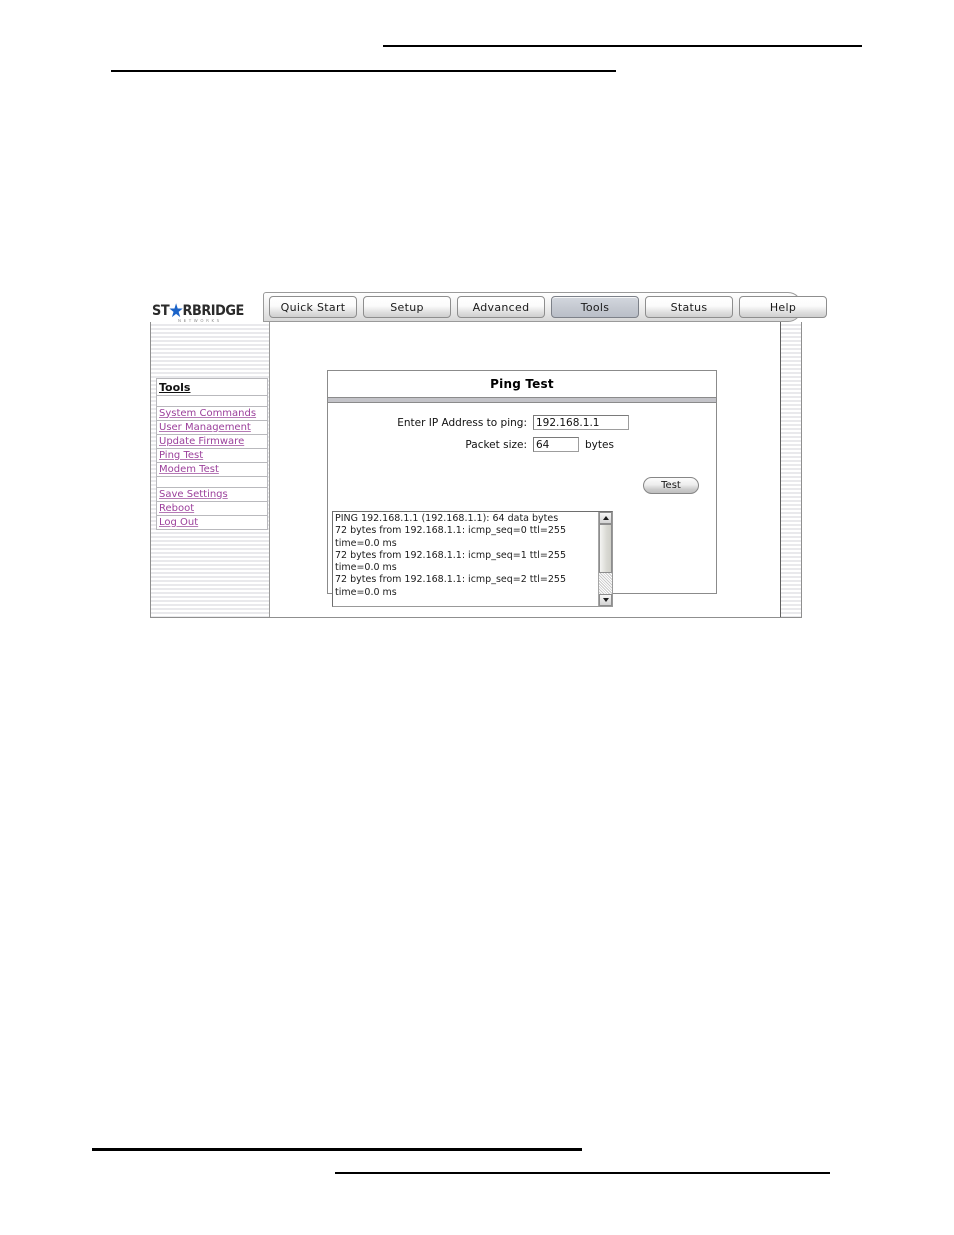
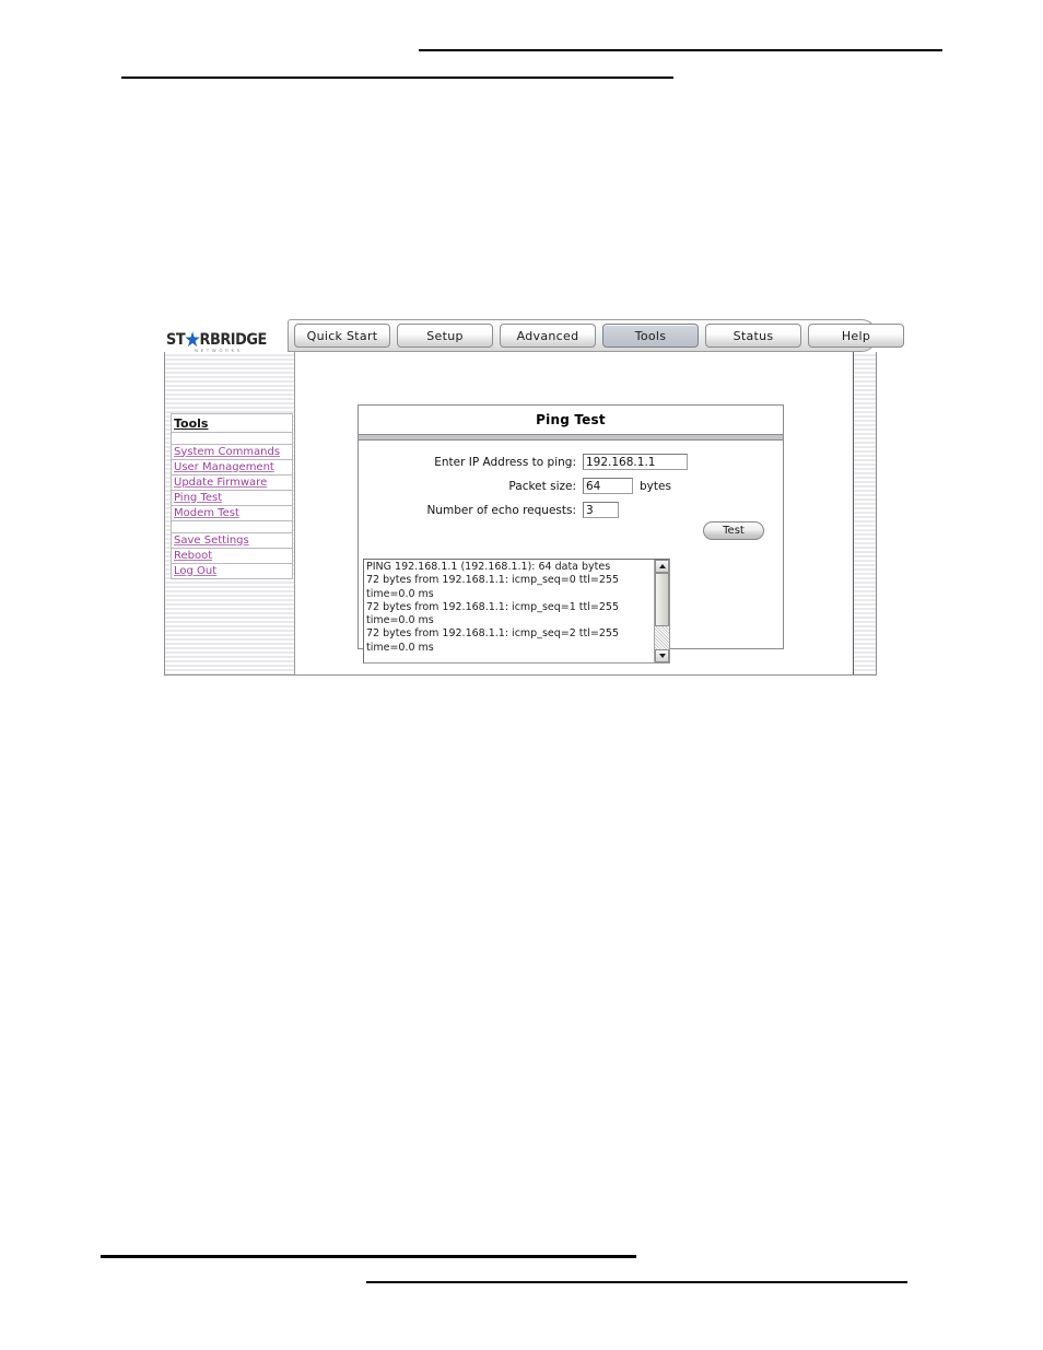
  ST★RBRIDGE
  Quick Start
  Setup
  Advanced
  Tools
  Status
  Help
  Tools
  System Commands
  User Management
  Update Firmware
  Ping Test
  Modem Test
  Save Settings
  Reboot
  Log Out
  Ping Test
  Enter IP Address to ping:
  192.168.1.1
  Packet size:
  64
  bytes
+ Number of echo requests:
+ 3
  Test
  PING 192.168.1.1 (192.168.1.1): 64 data bytes
  72 bytes from 192.168.1.1: icmp_seq=0 ttl=255
  time=0.0 ms
  72 bytes from 192.168.1.1: icmp_seq=1 ttl=255
  time=0.0 ms
  72 bytes from 192.168.1.1: icmp_seq=2 ttl=255
  time=0.0 ms
